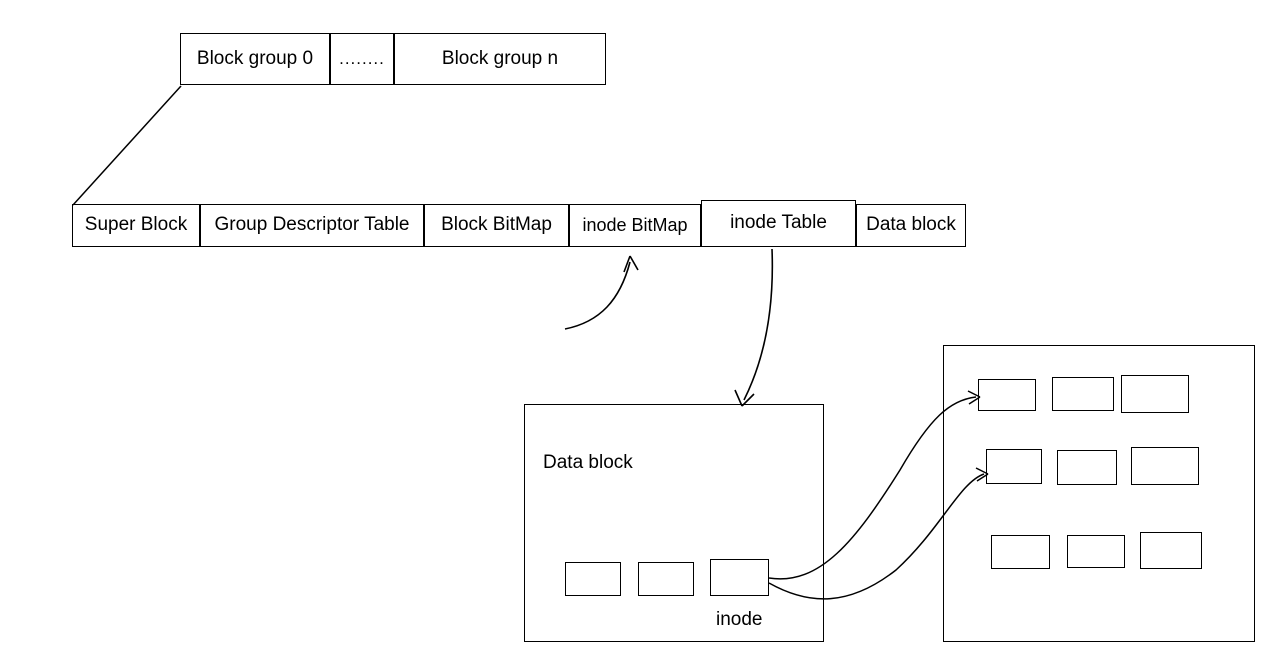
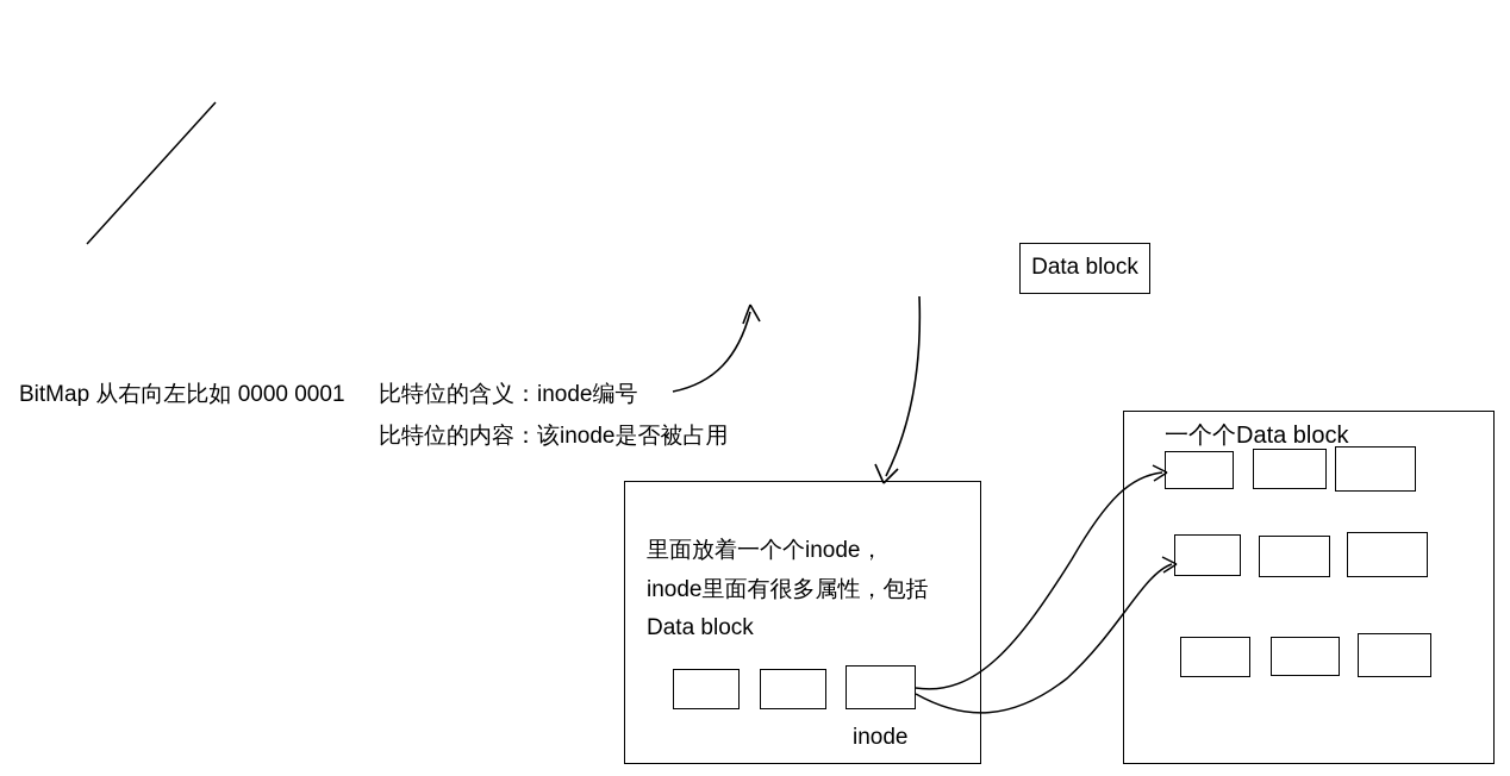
- Block group 0
- ........
- Block group n
- Super Block
- Group Descriptor Table
- Block BitMap
- inode BitMap
- inode Table
  Data block
+ BitMap 从右向左比如 0000 0001
+ 比特位的含义：inode编号
+ 比特位的内容：该inode是否被占用
+ 里面放着一个个inode，
+ inode里面有很多属性，包括
  Data block
  inode
+ 一个个Data block
